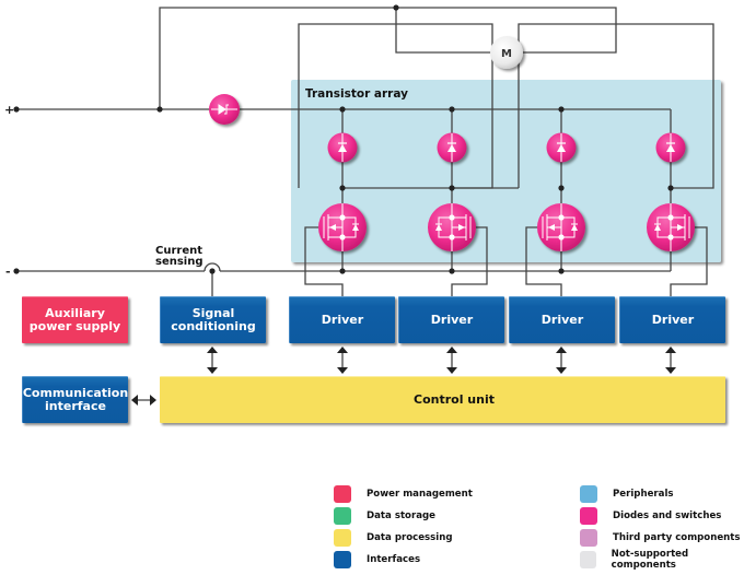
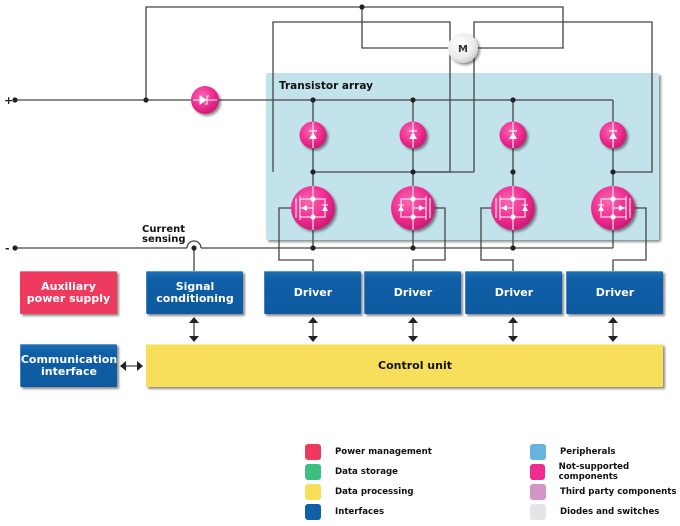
  Transistor array
  +
  -
  Current sensing
  M
  Auxiliary
  power supply
  Signal
  conditioning
  Driver
  Driver
  Driver
  Driver
  Communication
  interface
  Control unit
  Power management
  Data storage
  Data processing
  Interfaces
  Peripherals
- Diodes and switches
+ Not-supported components
  Third party components
- Not-supported components
+ Diodes and switches
